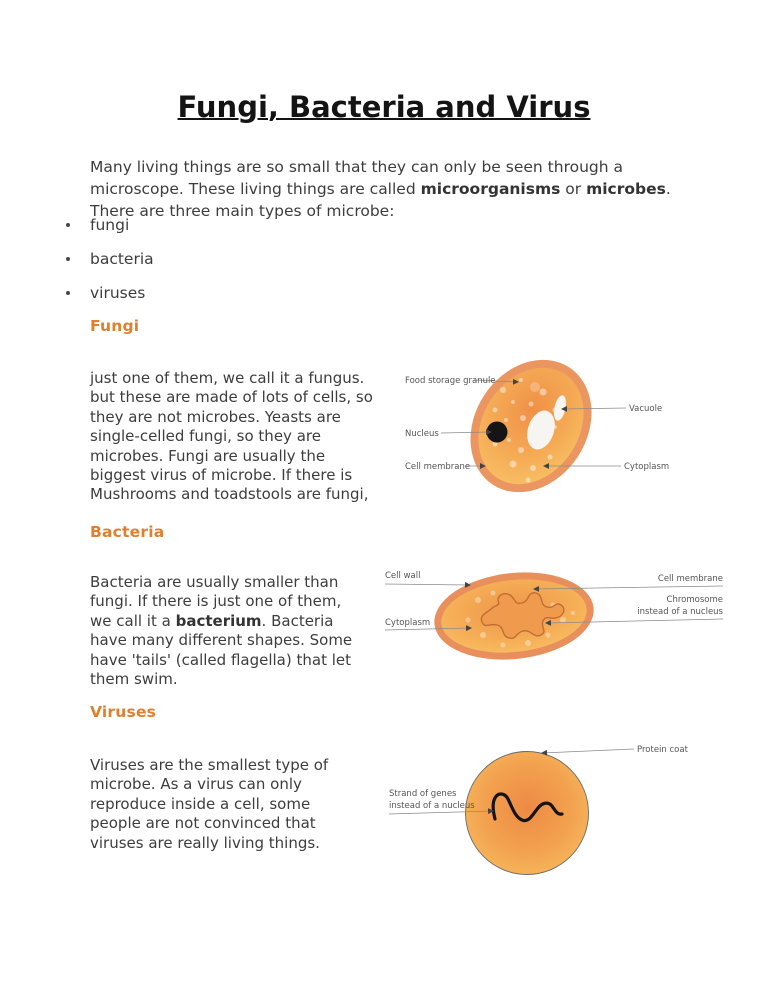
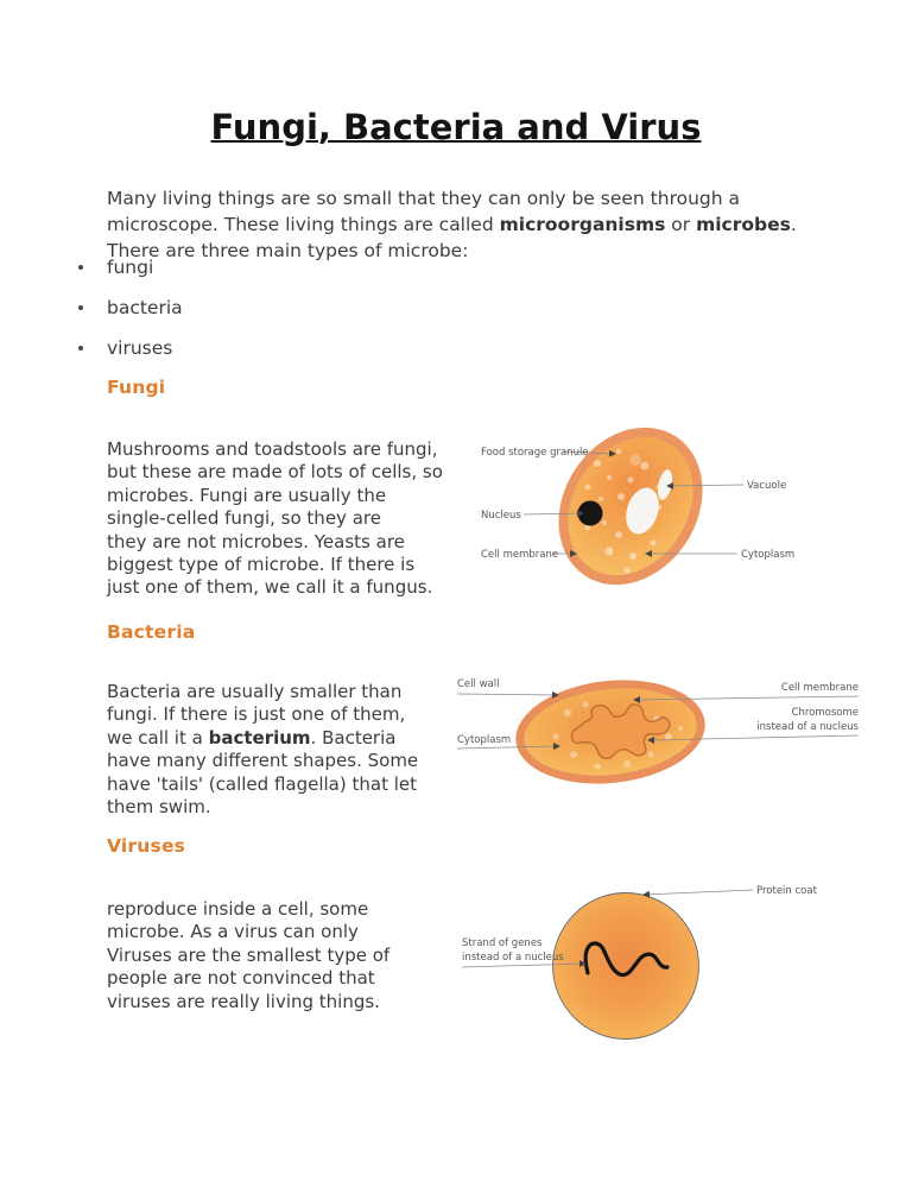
  Fungi, Bacteria and Virus
  Many living things are so small that they can only be seen through a
  microscope. These living things are called microorganisms or microbes.
  There are three main types of microbe:
  fungi
  bacteria
  viruses
  Fungi
- just one of them, we call it a fungus.
+ Mushrooms and toadstools are fungi,
  but these are made of lots of cells, so
- they are not microbes. Yeasts are
+ microbes. Fungi are usually the
  single-celled fungi, so they are
- microbes. Fungi are usually the
+ they are not microbes. Yeasts are
- biggest virus of microbe. If there is
+ biggest type of microbe. If there is
- Mushrooms and toadstools are fungi,
+ just one of them, we call it a fungus.
  Food storage granule
  Vacuole
  Nucleus
  Cell membrane
  Cytoplasm
  Bacteria
  Bacteria are usually smaller than
  fungi. If there is just one of them,
  we call it a bacterium. Bacteria
  have many different shapes. Some
  have 'tails' (called flagella) that let
  them swim.
  Cell wall
  Cell membrane
  Chromosome
  instead of a nucleus
  Cytoplasm
  Viruses
- Viruses are the smallest type of
+ reproduce inside a cell, some
  microbe. As a virus can only
- reproduce inside a cell, some
+ Viruses are the smallest type of
  people are not convinced that
  viruses are really living things.
  Protein coat
  Strand of genes
  instead of a nucleus
